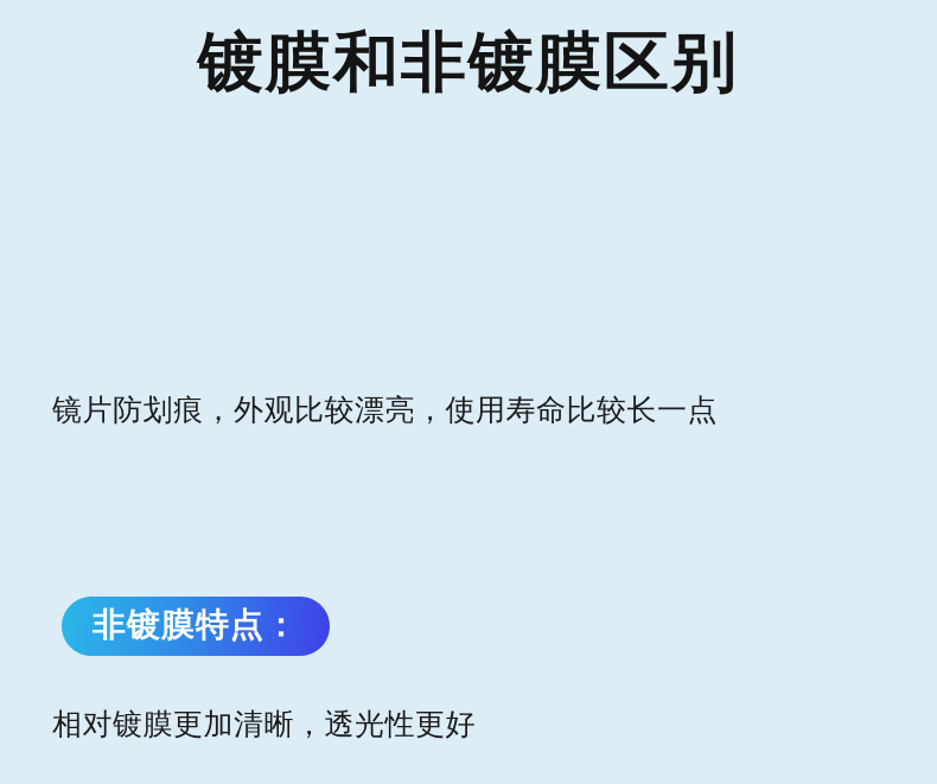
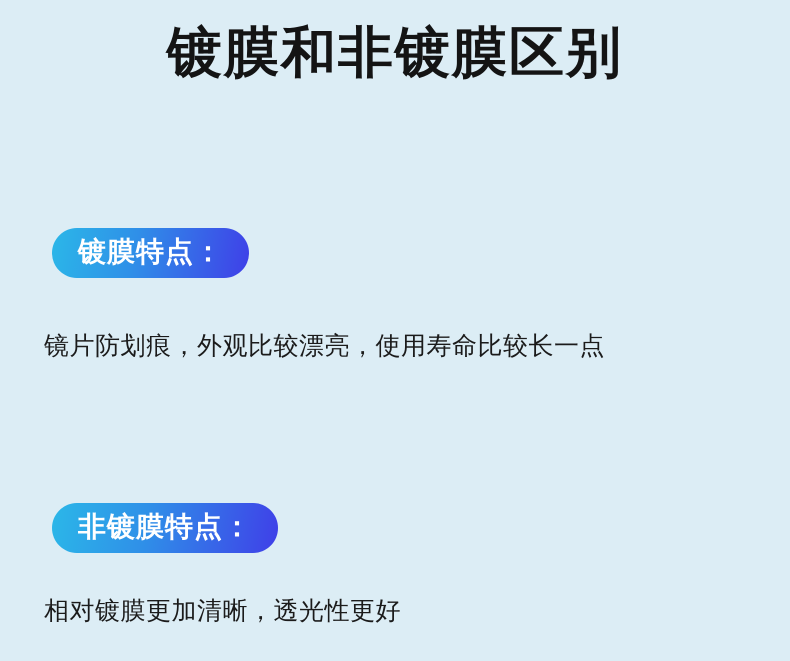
  镀膜和非镀膜区别
+ 镀膜特点：
  镜片防划痕，外观比较漂亮，使用寿命比较长一点
  非镀膜特点：
  相对镀膜更加清晰，透光性更好
